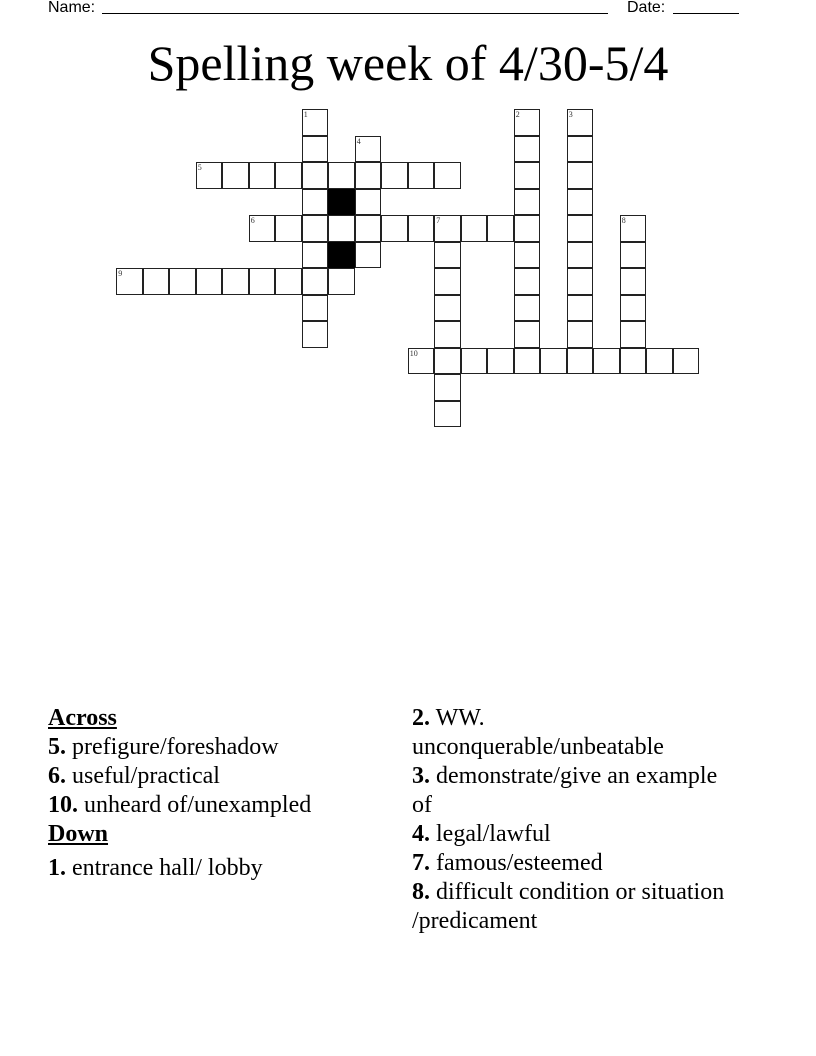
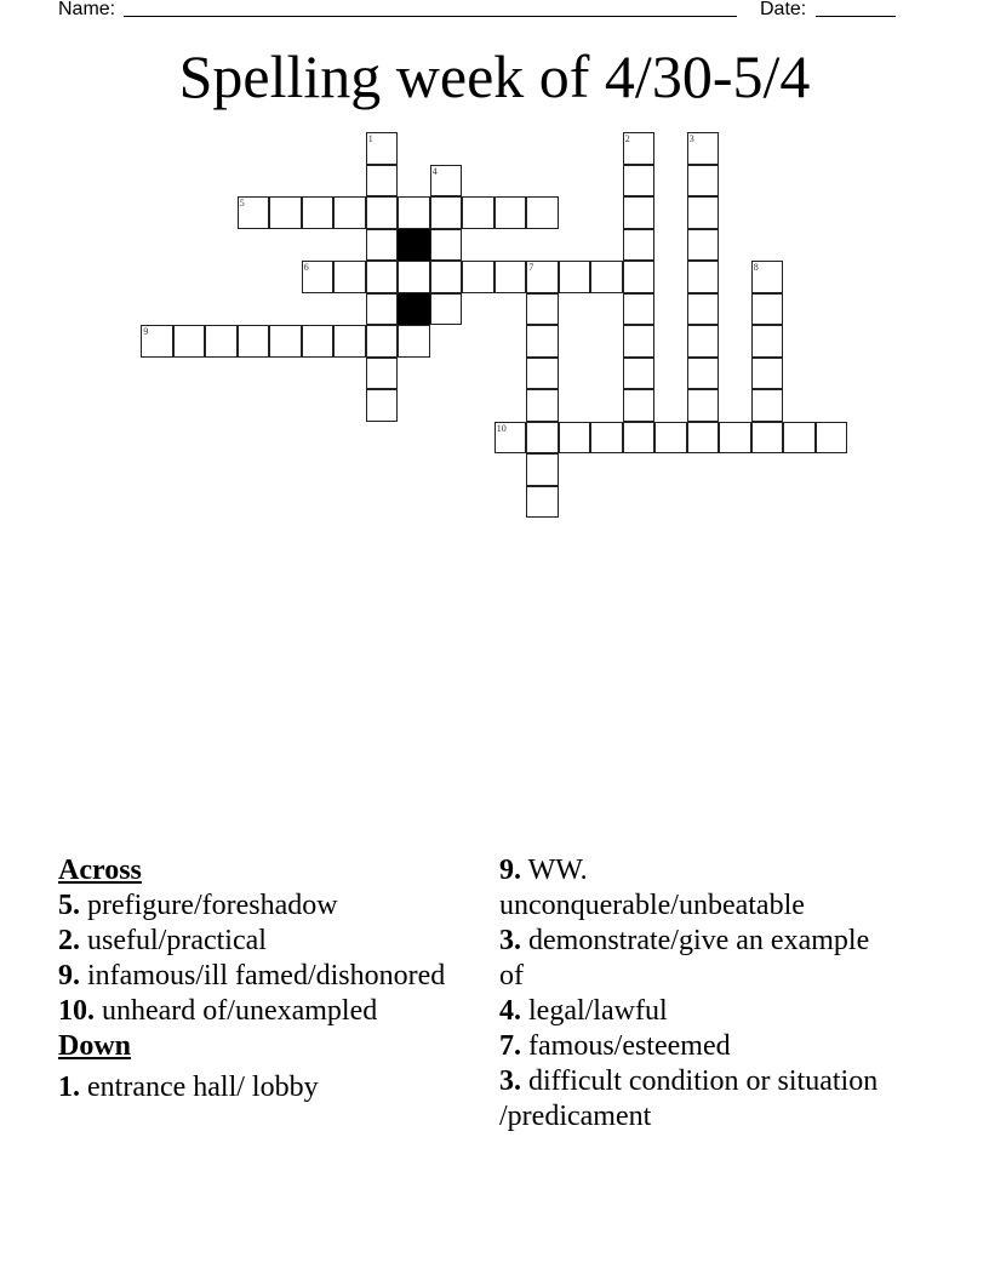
  Name:
  Date:
  Spelling week of 4/30-5/4
  1
  2
  3
  4
  5
  6
  7
  8
  9
  10
  Across
  5. prefigure/foreshadow
- 6. useful/practical
+ 2. useful/practical
+ 9. infamous/ill famed/dishonored
  10. unheard of/unexampled
  Down
  1. entrance hall/ lobby
- 2. WW. unconquerable/unbeatable
+ 9. WW. unconquerable/unbeatable
  3. demonstrate/give an example of
  4. legal/lawful
  7. famous/esteemed
- 8. difficult condition or situation /predicament
+ 3. difficult condition or situation /predicament
